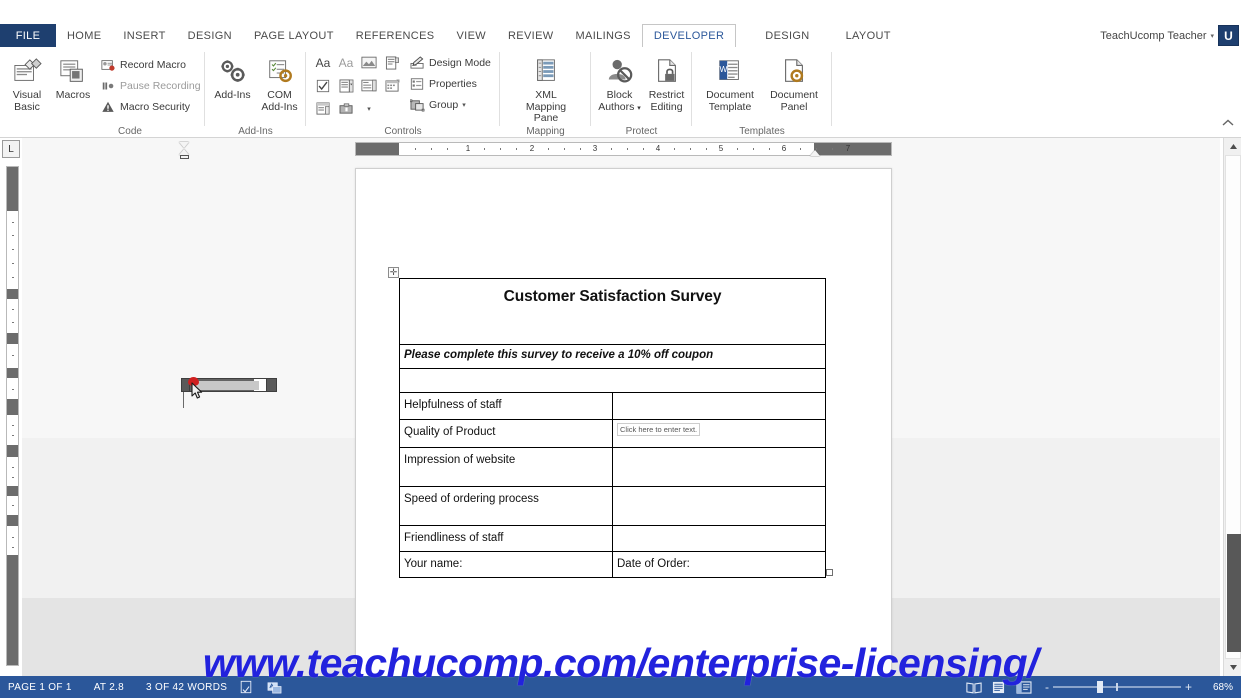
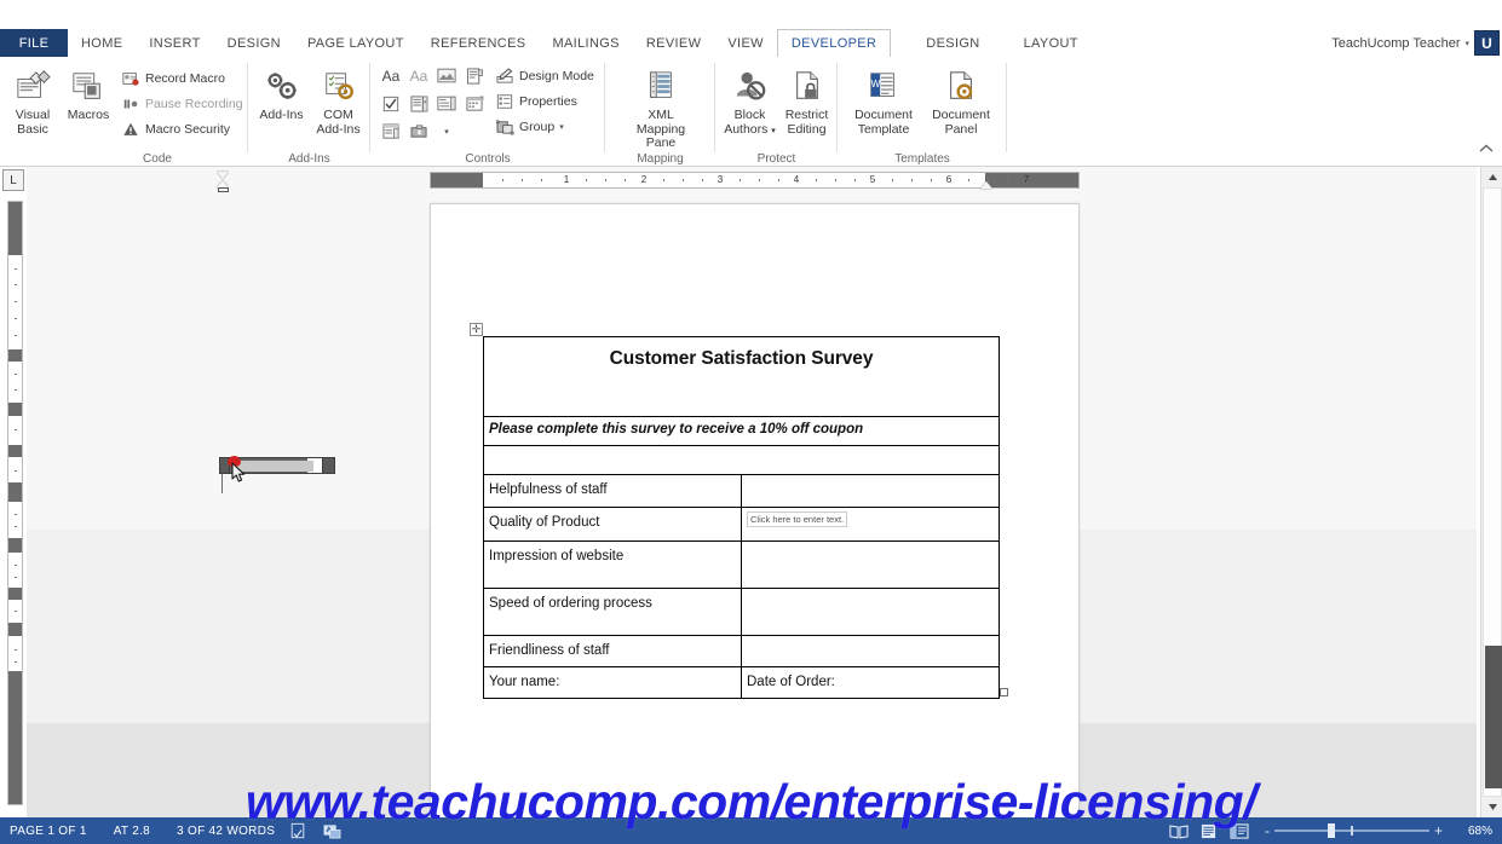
  FILE
  HOME
  INSERT
  DESIGN
  PAGE LAYOUT
  REFERENCES
- VIEW
+ MAILINGS
  REVIEW
- MAILINGS
+ VIEW
  DEVELOPER
  DESIGN
  LAYOUT
  TeachUcomp Teacher
  U
  Visual
  Basic
  Macros
  Record Macro
  Pause Recording
  Macro Security
  Code
  Add-Ins
  COM
  Add-Ins
  Add-Ins
  Aa
  Aa
  Design Mode
  Properties
  Group
  Controls
  XML Mapping
  Pane
  Mapping
  Block
  Authors
  Restrict
  Editing
  Protect
  W
  Document
  Template
  Document
  Panel
  Templates
  L
  1
  2
  3
  4
  5
  6
  7
  ✛
  Customer Satisfaction Survey
  Please complete this survey to receive a 10% off coupon
  Helpfulness of staff
  Quality of Product	Click here to enter text.
  Impression of website
  Speed of ordering process
  Friendliness of staff
  Your name:	Date of Order:
  PAGE 1 OF 1
  AT 2.8
  3 OF 42 WORDS
  -
  +
  68%
  www.teachucomp.com/enterprise-licensing/
